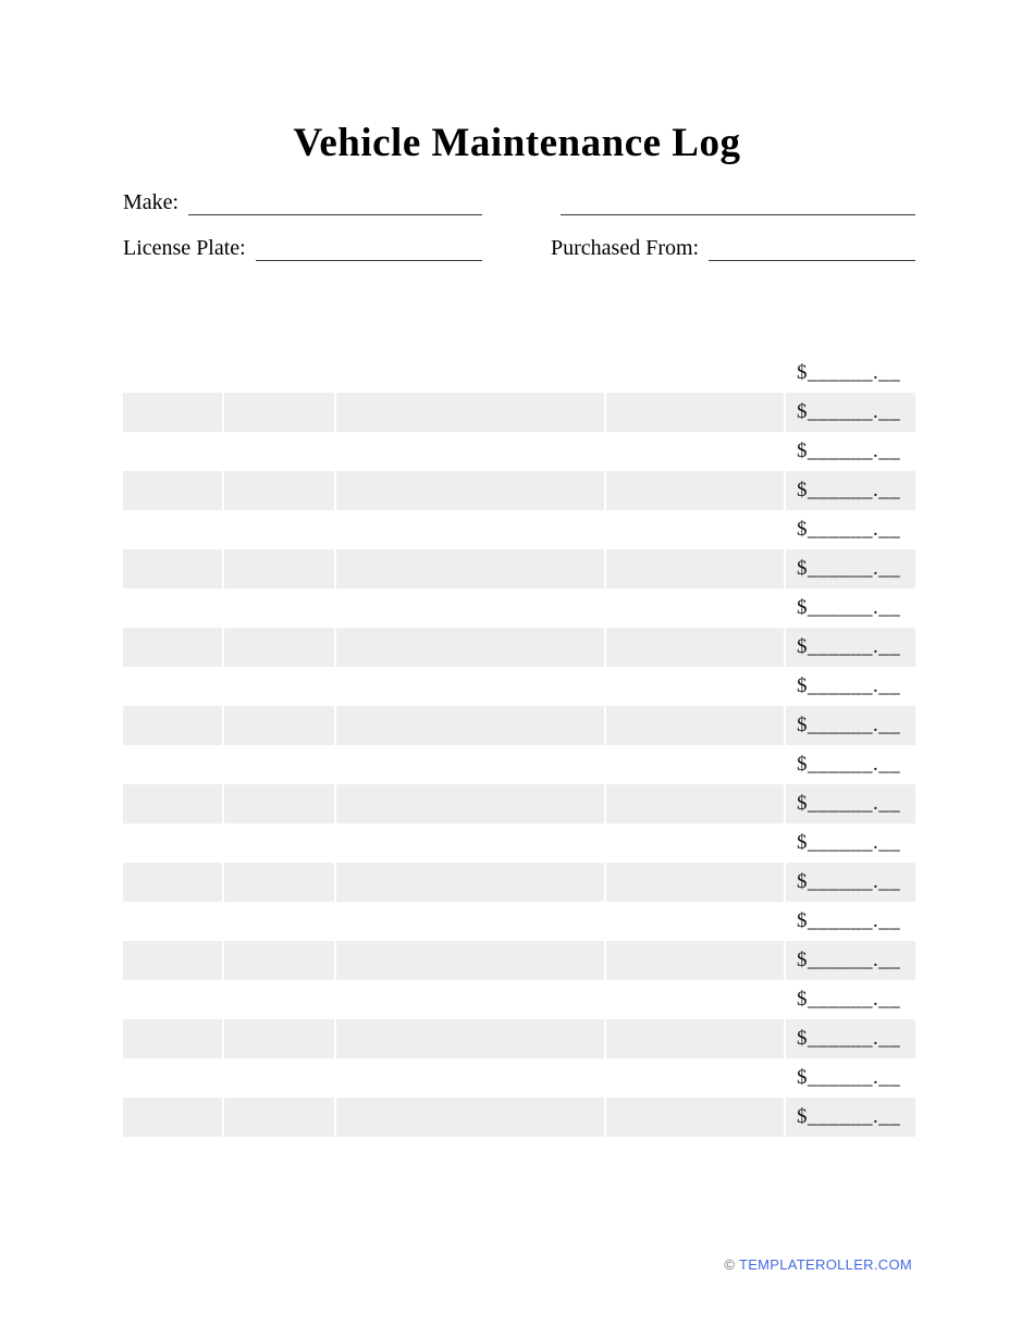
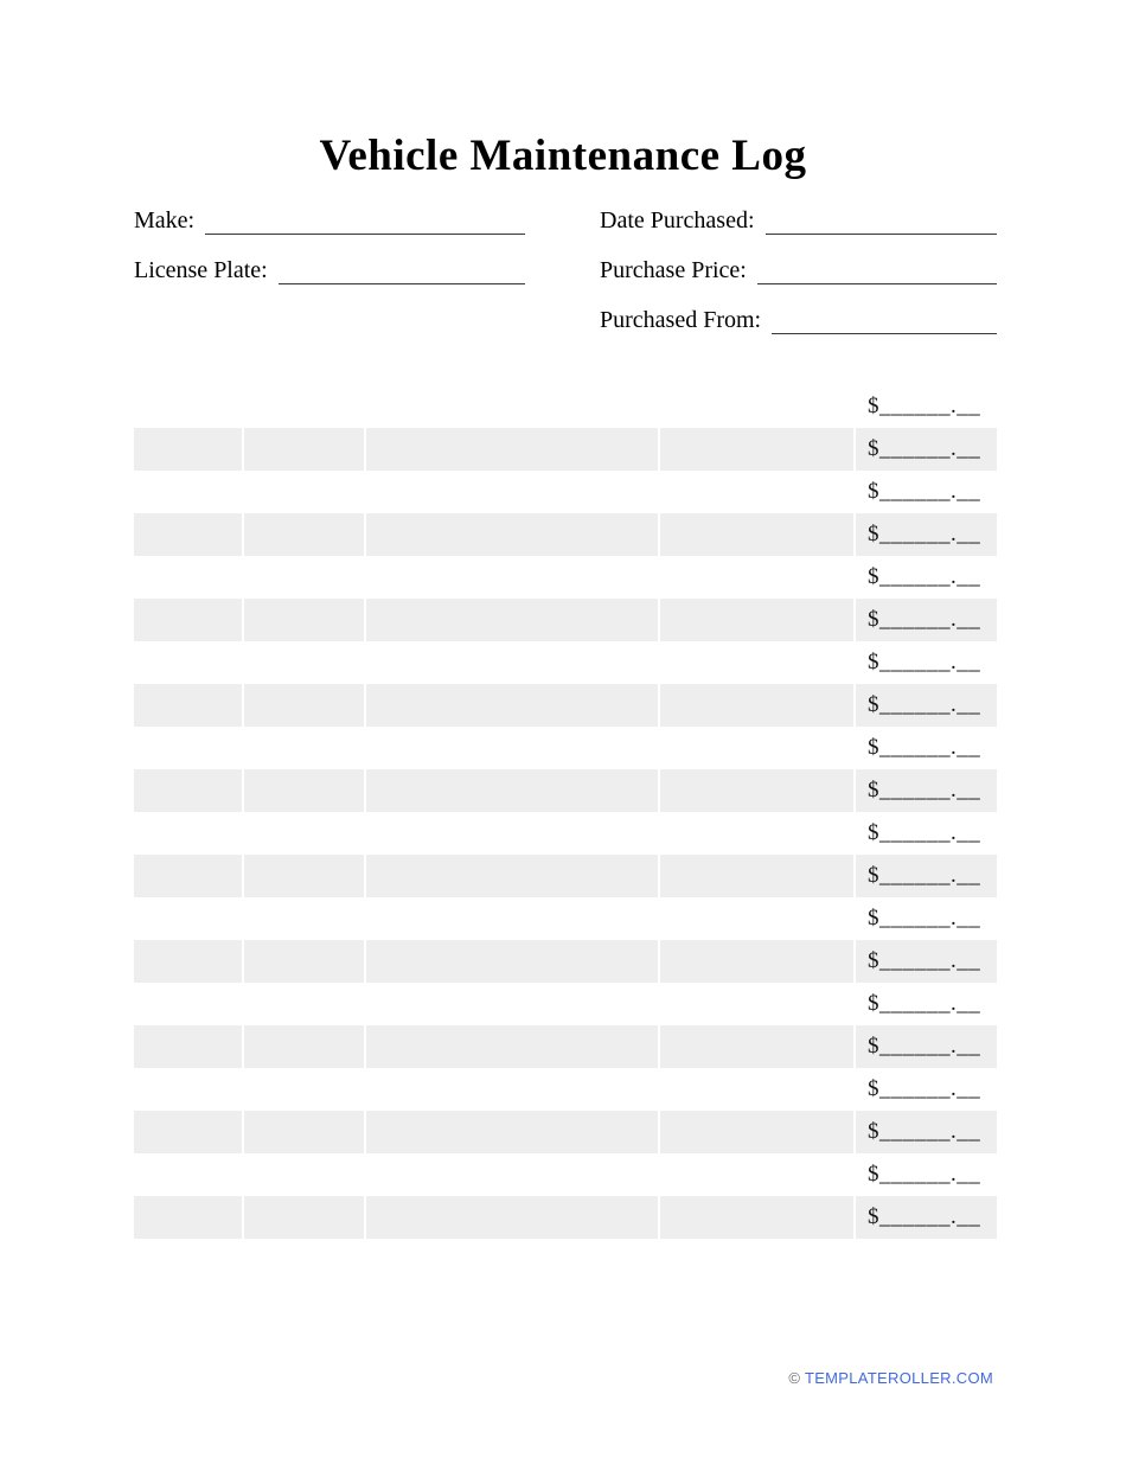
  Vehicle Maintenance Log
  Make:
  License Plate:
+ Date Purchased:
+ Purchase Price:
  Purchased From:
  $______.__
  $______.__
  $______.__
  $______.__
  $______.__
  $______.__
  $______.__
  $______.__
  $______.__
  $______.__
  $______.__
  $______.__
  $______.__
  $______.__
  $______.__
  $______.__
  $______.__
  $______.__
  $______.__
  $______.__
  © TEMPLATEROLLER.COM
